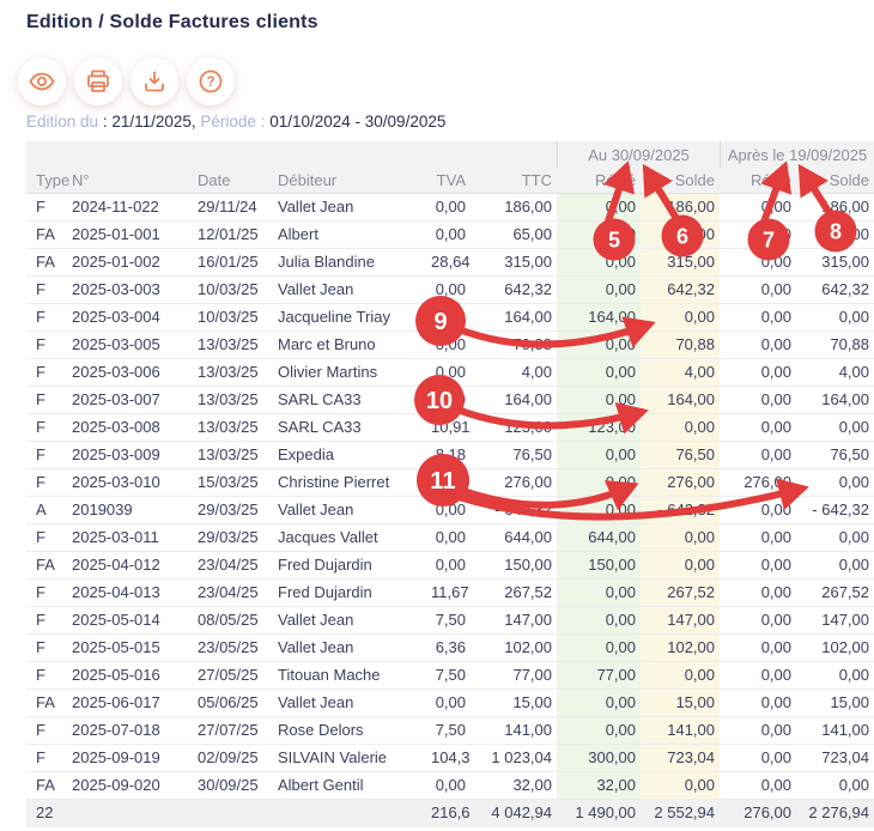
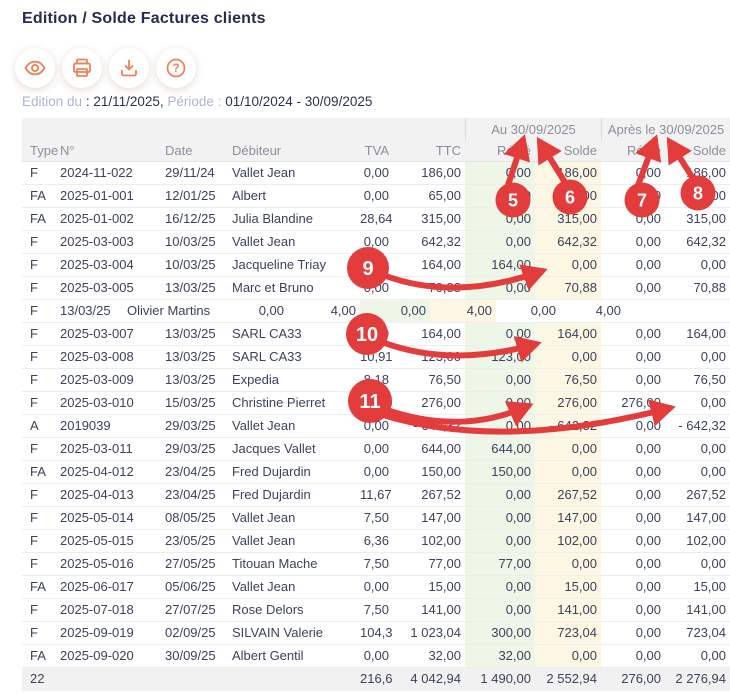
  Edition / Solde Factures clients
  ?
  Edition du : 21/11/2025, Période : 01/10/2024 - 30/09/2025
  Au 30/09/2025
- Après le 19/09/2025
+ Après le 30/09/2025
  Type
  N°
  Date
  Débiteur
  TVA
  TTC
  Solde
  Régé
  Solde
  F
  2024-11-022
  29/11/24
  Vallet Jean
  0,00
  186,00
  86,00
  000
  86,00
  FA
  2025-01-001
  12/01/25
  Albert
  0,00
  65,00
  FA
  2025-01-002
- 16/01/25
+ 16/12/25
  Julia Blandine
  28,64
  315,00
  0,00
  315,00
  0,00
  315,00
  F
  2025-03-003
  10/03/25
  Vallet Jean
  0,00
  642,32
  0,00
  642,32
  0,00
  642,32
  F
  2025-03-004
  10/03/25
  Jacqueline Triay
  164,00
  164,00
  0,00
  0,00
  0,00
  F
  2025-03-005
  13/03/25
  Marc et Bruno
  0,00
  70,88
  0,00
  70,88
  F
- 2025-03-006
  13/03/25
  Olivier Martins
  0,00
  4,00
  0,00
  4,00
  0,00
  4,00
  F
  2025-03-007
  13/03/25
  SARL CA33
  164,00
  0,00
  164,00
  0,00
  164,00
  F
  2025-03-008
  13/03/25
  SARL CA33
  10,91
  123,00
  0,00
  0,00
  0,00
  F
  2025-03-009
  13/03/25
  Expedia
  76,50
  0,00
  76,50
  0,00
  76,50
  F
  2025-03-010
  15/03/25
  Christine Pierret
  276,00
  0,00
  276,00
  276,00
  0,00
  A
  2019039
  29/03/25
  Vallet Jean
  0,00
  0,00
  0,00
  - 642,32
  F
  2025-03-011
  29/03/25
  Jacques Vallet
  0,00
  644,00
  644,00
  0,00
  0,00
  0,00
  FA
  2025-04-012
  23/04/25
  Fred Dujardin
  0,00
  150,00
  150,00
  0,00
  0,00
  0,00
  F
  2025-04-013
  23/04/25
  Fred Dujardin
  11,67
  267,52
  0,00
  267,52
  0,00
  267,52
  F
  2025-05-014
  08/05/25
  Vallet Jean
  7,50
  147,00
  0,00
  147,00
  0,00
  147,00
  F
  2025-05-015
  23/05/25
  Vallet Jean
  6,36
  102,00
  0,00
  102,00
  0,00
  102,00
  F
  2025-05-016
  27/05/25
  Titouan Mache
  7,50
  77,00
  77,00
  0,00
  0,00
  0,00
  FA
  2025-06-017
  05/06/25
  Vallet Jean
  0,00
  15,00
  0,00
  15,00
  0,00
  15,00
  F
  2025-07-018
  27/07/25
  Rose Delors
  7,50
  141,00
  0,00
  141,00
  0,00
  141,00
  F
  2025-09-019
  02/09/25
  SILVAIN Valerie
  104,3
  1 023,04
  300,00
  723,04
  0,00
  723,04
  FA
  2025-09-020
  30/09/25
  Albert Gentil
  0,00
  32,00
  32,00
  0,00
  0,00
  0,00
  22
  216,6
  4 042,94
  1 490,00
  2 552,94
  276,00
  2 276,94
  5
  6
  7
  8
  9
  10
  11
